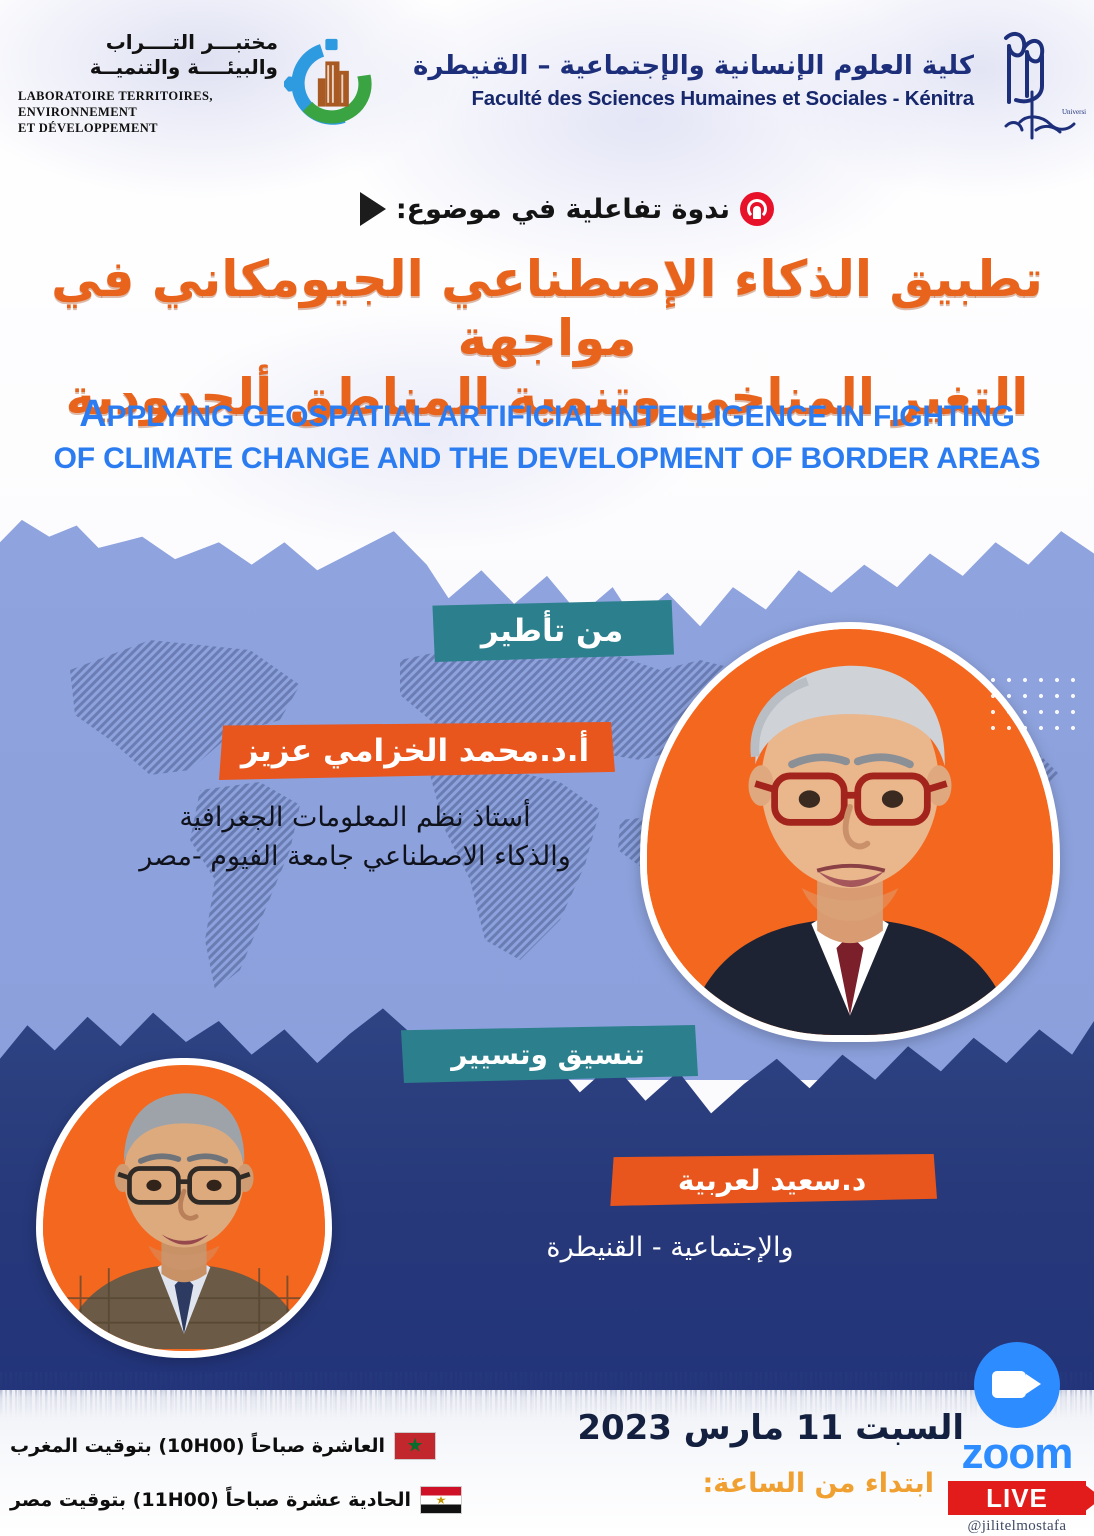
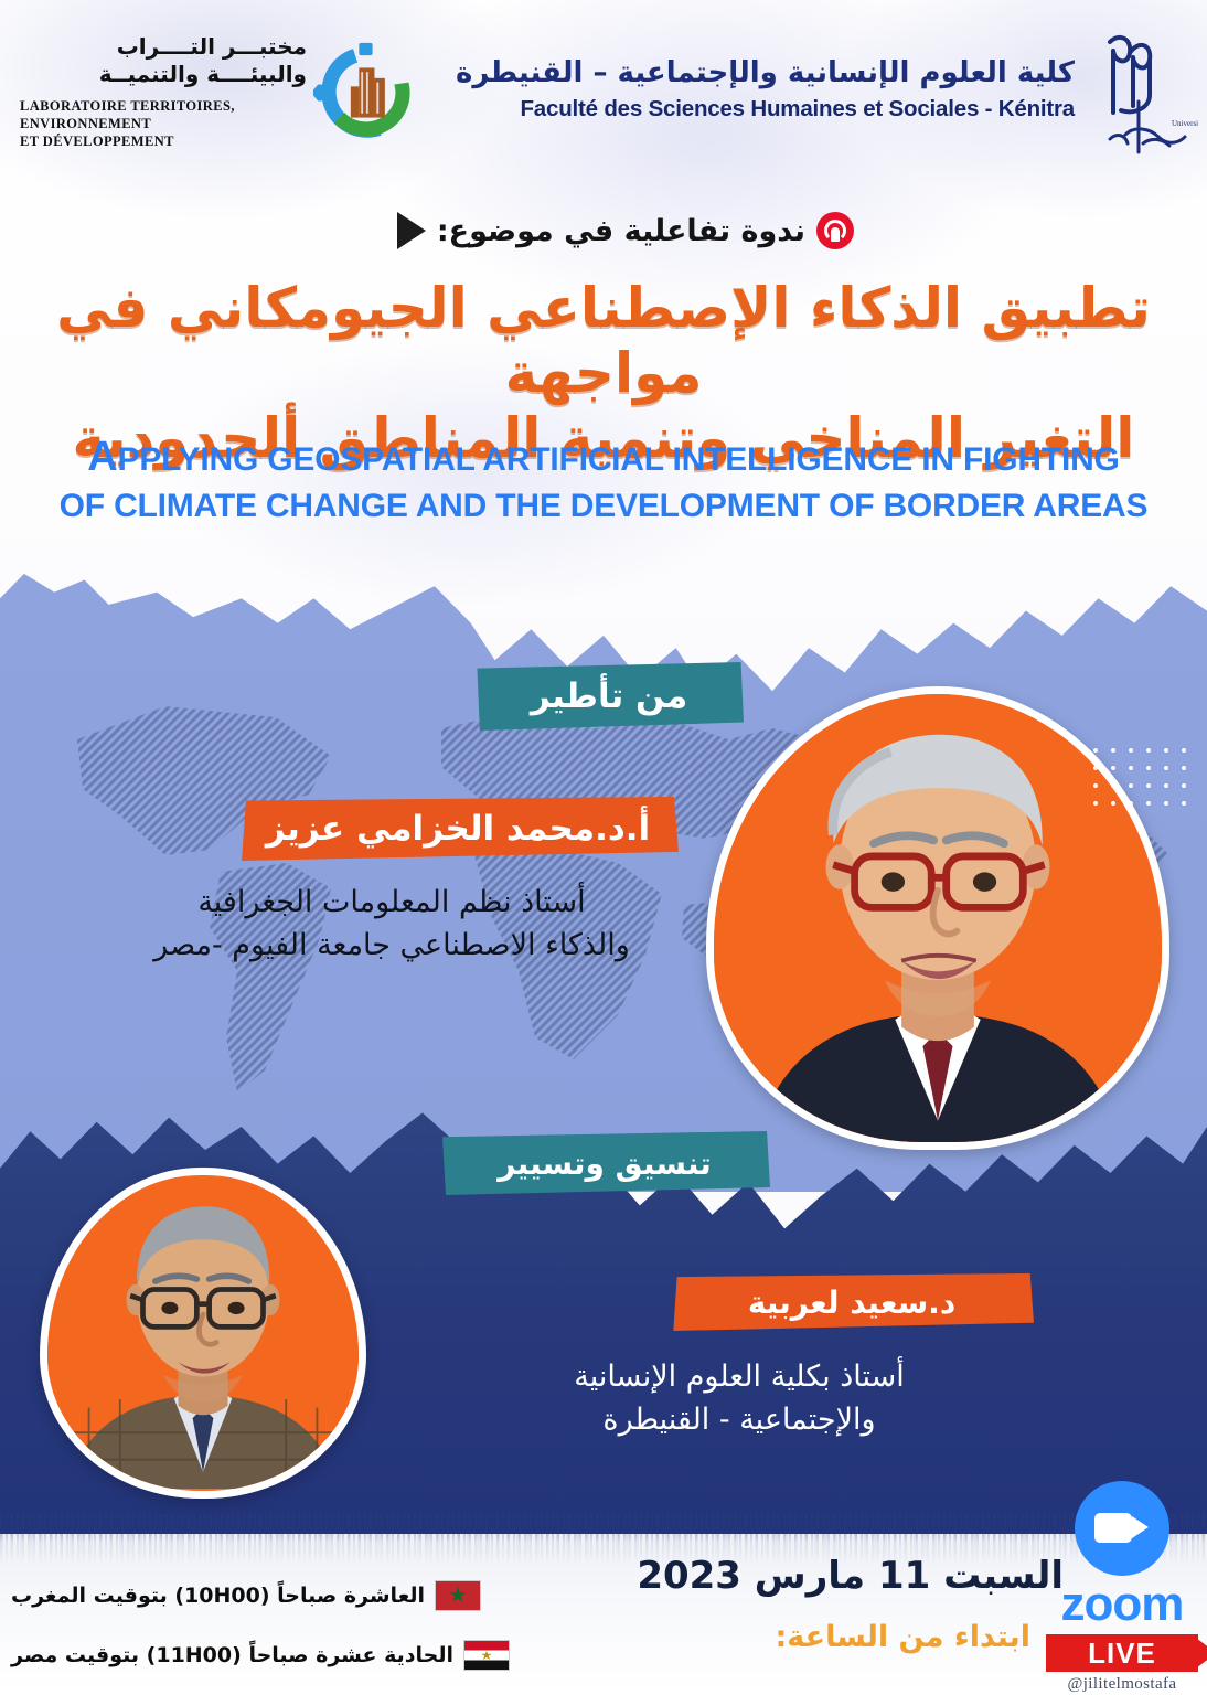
  مختبـــر التــــراب
  والبيئــــة والتنميــة
  LABORATOIRE TERRITOIRES,
  ENVIRONNEMENT
  ET DÉVELOPPEMENT
  كلية العلوم الإنسانية والإجتماعية – القنيطرة
  Faculté des Sciences Humaines et Sociales - Kénitra
  Universi
  ندوة تفاعلية في موضوع:
  تطبيق الذكاء الإصطناعي الجيومكاني في مواجهة
  التغير المناخي وتنمية المناطق ألحدودية
  APPLYING GEOSPATIAL ARTIFICIAL INTELLIGENCE IN FIGHTING
  OF CLIMATE CHANGE AND THE DEVELOPMENT OF BORDER AREAS
  من تأطير
  أ.د.محمد الخزامي عزيز
  أستاذ نظم المعلومات الجغرافية
  والذكاء الاصطناعي جامعة الفيوم -مصر
  تنسيق وتسيير
  د.سعيد لعربية
+ أستاذ بكلية العلوم الإنسانية
  والإجتماعية - القنيطرة
  السبت 11 مارس 2023
  ابتداء من الساعة:
  ★
  العاشرة صباحاً (10H00) بتوقيت المغرب
  الحادية عشرة صباحاً (11H00) بتوقيت مصر
  zoom
  LIVE
  @jilitelmostafa
